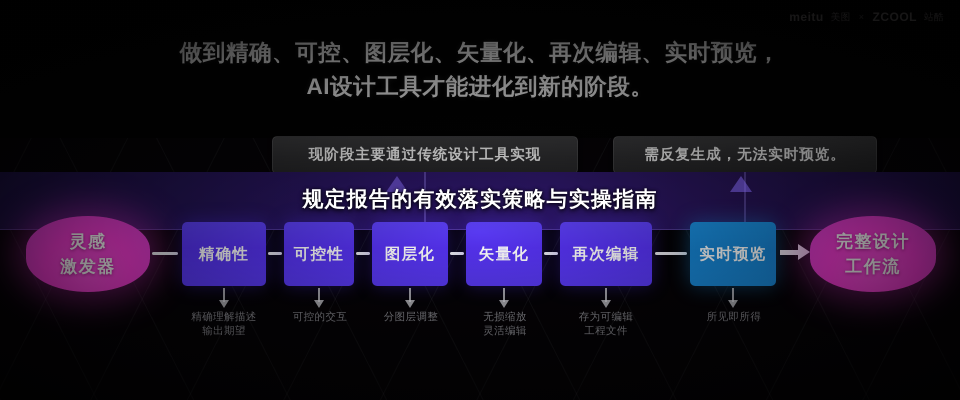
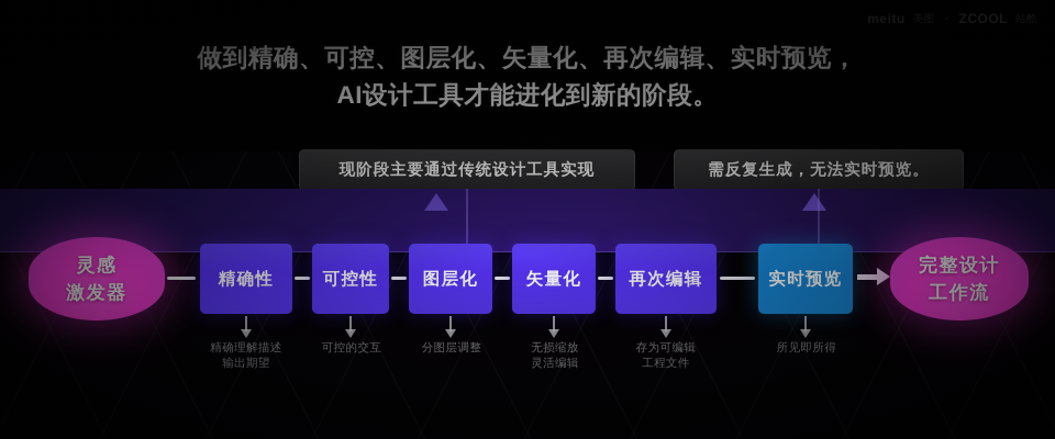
- 规定报告的有效落实策略与实操指南
